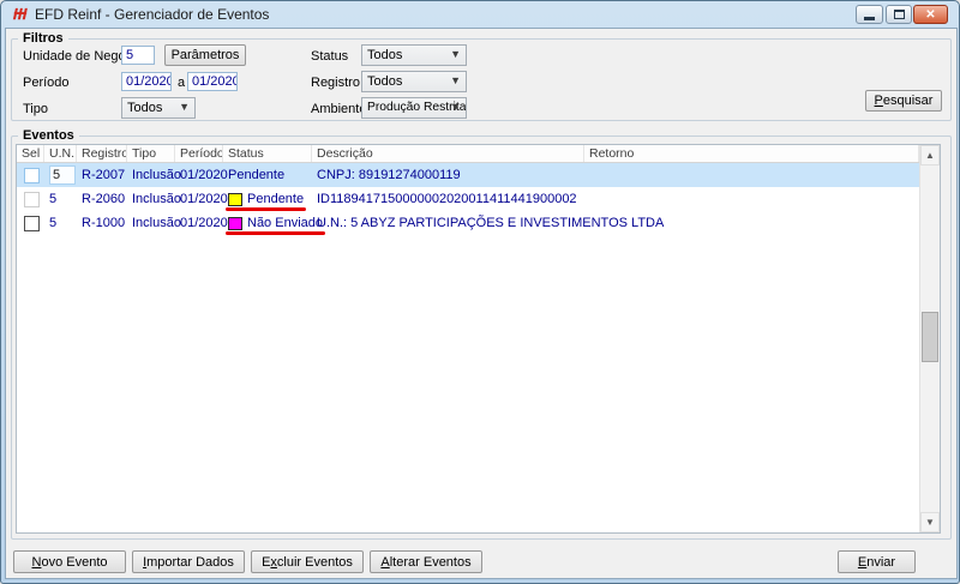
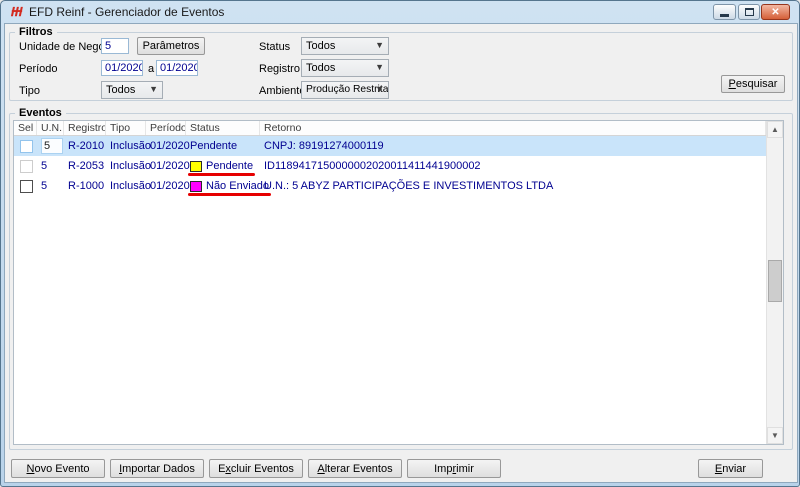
  EFD Reinf - Gerenciador de Eventos
  ✕
  Filtros
  Unidade de Neg
  5
  Parâmetros
  Status
  Todos
  ▼
  Período
  01/2020
  a
  01/2020
  Registro
  Todos
  ▼
  Tipo
  Todos
  ▼
  Ambient
  Produção Restrita
  ▼
  P
  esquisar
  Eventos
  Sel
  U.N.
  Registro
  Tipo
  Período
  Status
- Descrição
  Retorno
  5
- R-2007
+ R-2010
  Inclusã
  01/202
  Pendente
  CNPJ: 89191274000119
  5
- R-2060
+ R-2053
  Inclusã
  01/202
  Pendente
  ID1189417150000002020011411441900002
  5
  R-1000
  Inclusã
  01/202
  Não Enviado
  U.N.: 5 ABYZ PARTICIPAÇÕES E INVESTIM
  ▲
  ▼
  N
  ovo Evento
  I
  mportar Dados
  E
  x
  cluir Eventos
  A
  lterar Eventos
+ Imp
+ r
+ imir
  E
  nviar
